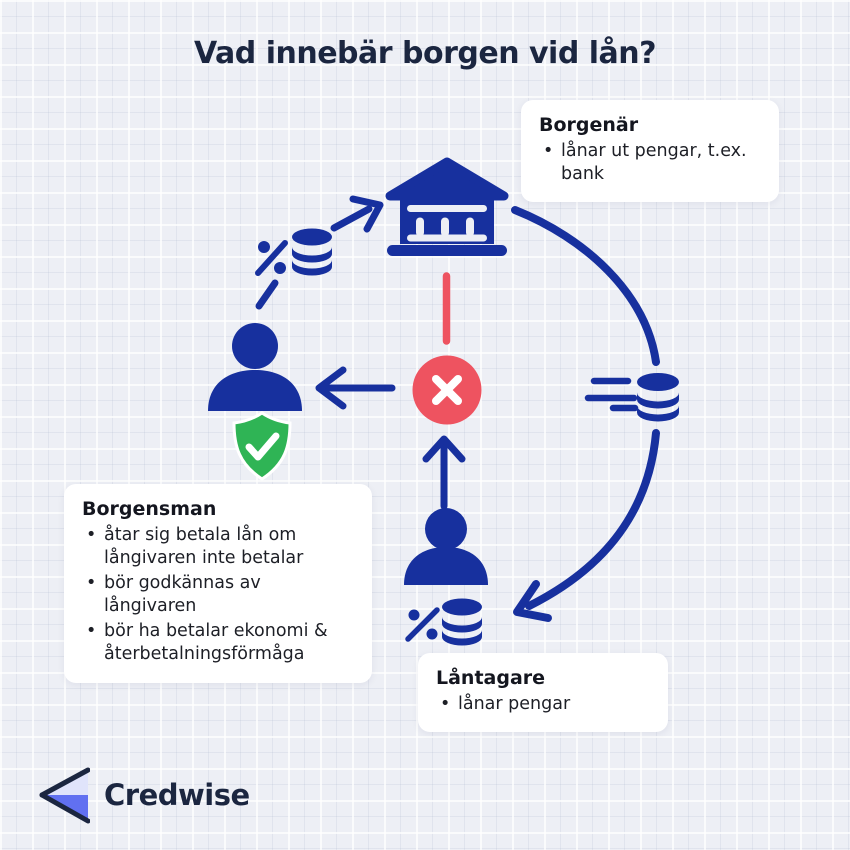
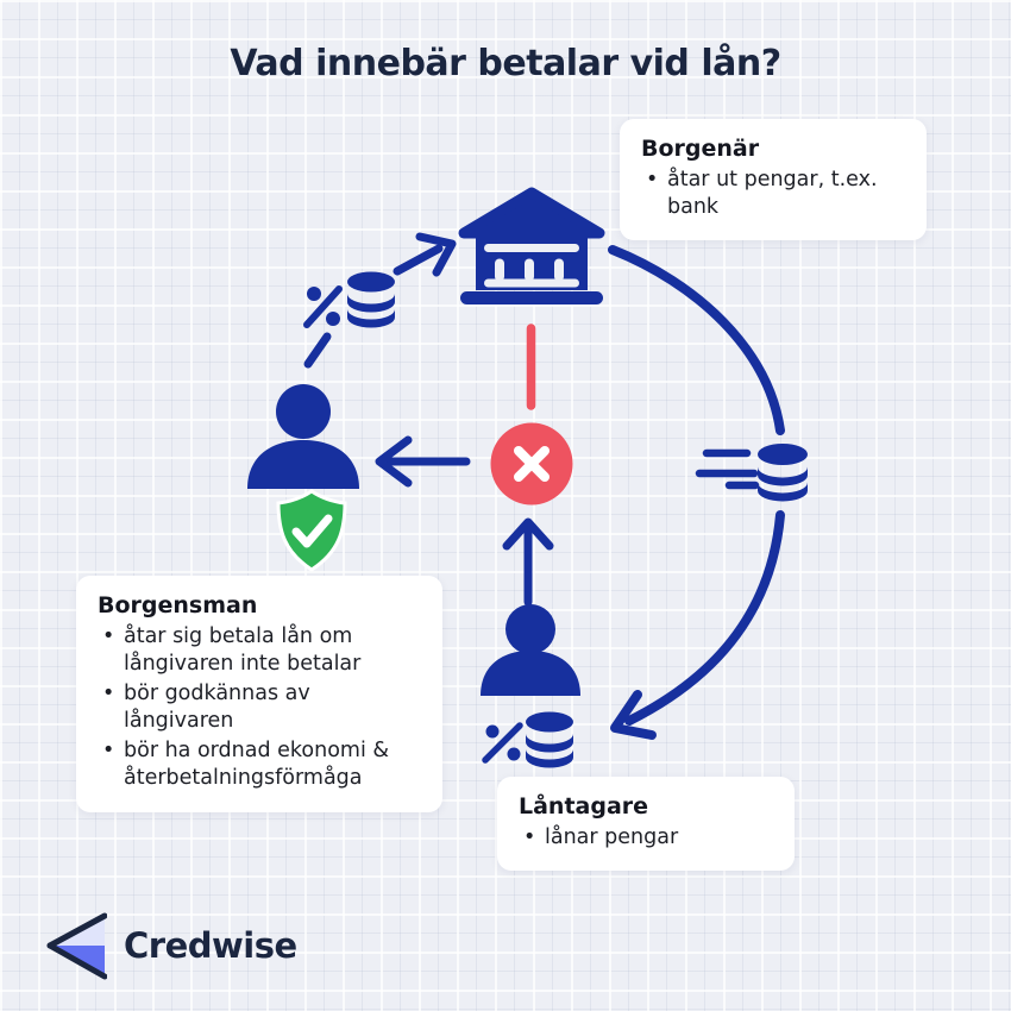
- Vad innebär borgen vid lån?
+ Vad innebär betalar vid lån?
  Borgenär
- lånar ut pengar, t.ex. bank
+ åtar ut pengar, t.ex. bank
  Borgensman
  åtar sig betala lån om långivaren inte betalar
  bör godkännas av långivaren
- bör ha betalar ekonomi & återbetalningsförmåga
+ bör ha ordnad ekonomi & återbetalningsförmåga
  Låntagare
  lånar pengar
  Credwise
